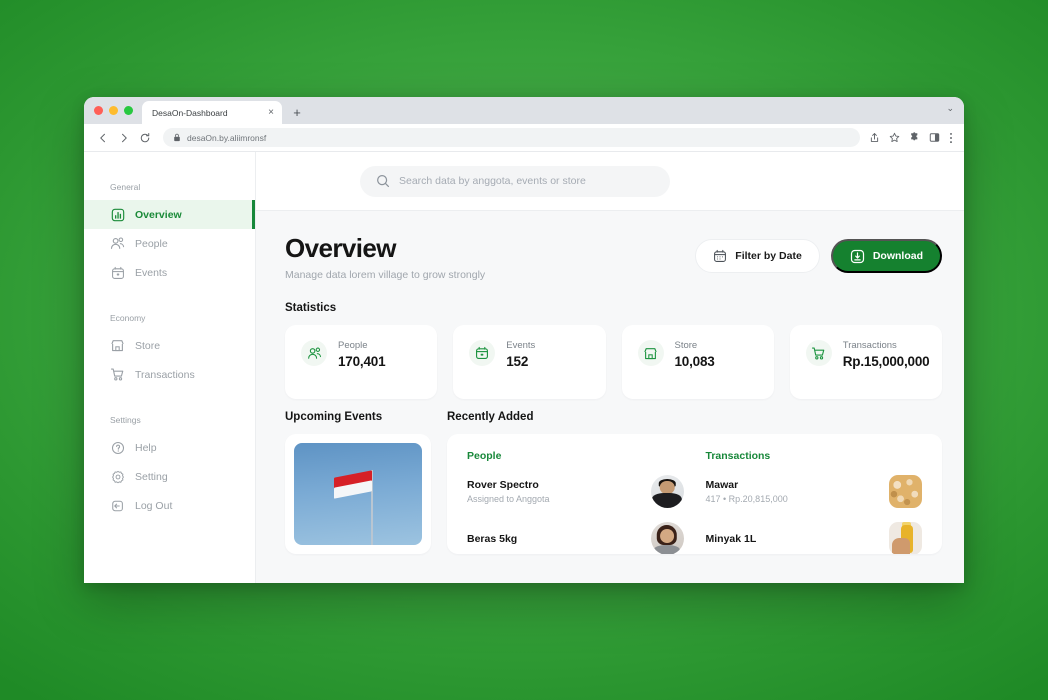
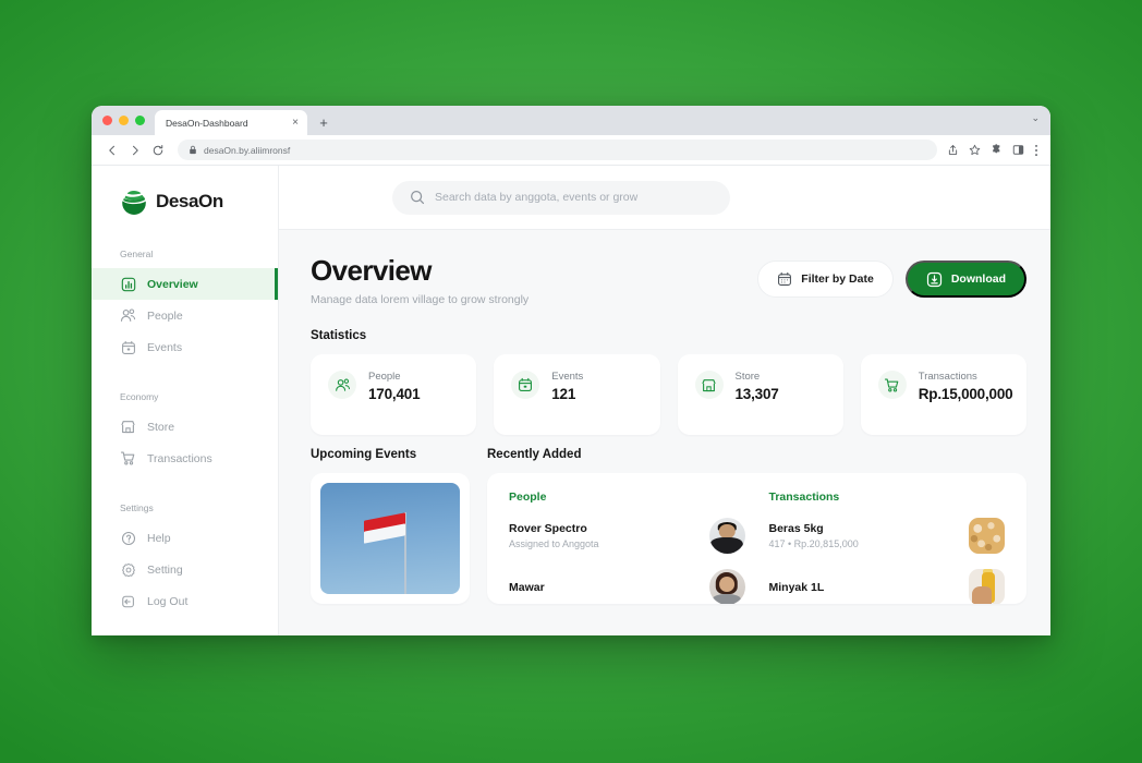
  DesaOn-Dashboard
  ×
  +
  ⌄
  desaOn.by.aliimronsf
+ DesaOn
  General
  Overview
  People
  Events
  Economy
  Store
  Transactions
  Settings
  Help
  Setting
  Log Out
- Search data by anggota, events or store
+ Search data by anggota, events or grow
  Overview
  Manage data lorem village to grow strongly
  Filter by Date
  Download
  Statistics
  People
  170,401
  Events
- 152
+ 121
  Store
- 10,083
+ 13,307
  Transactions
  Rp.15,000,000
  Upcoming Events
  Recently Added
  People
  Rover Spectro
  Assigned to Anggota
- Beras 5kg
+ Mawar
  Transactions
- Mawar
+ Beras 5kg
  417 • Rp.20,815,000
  Minyak 1L
